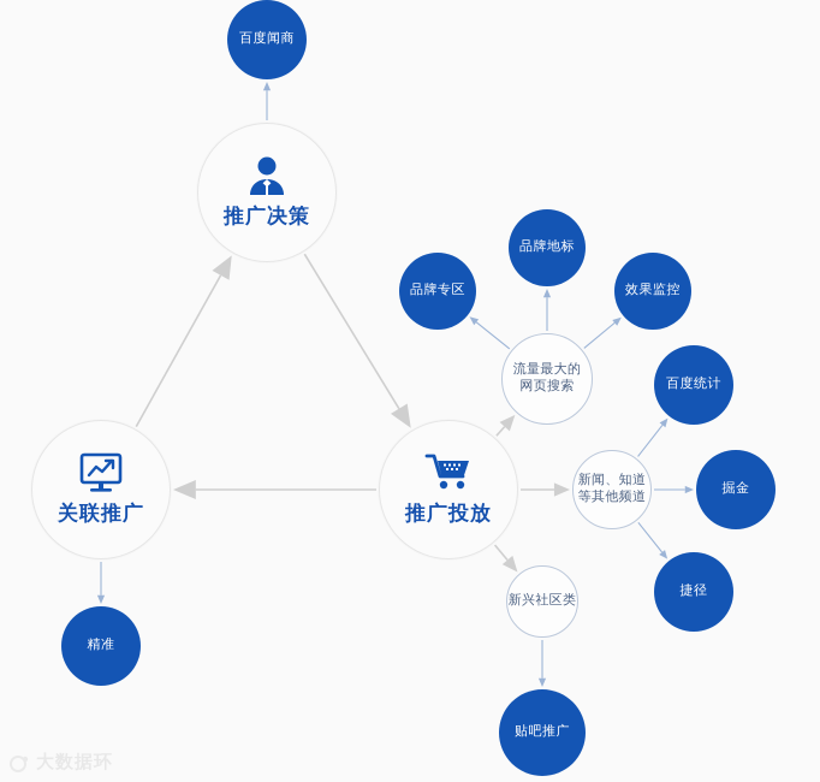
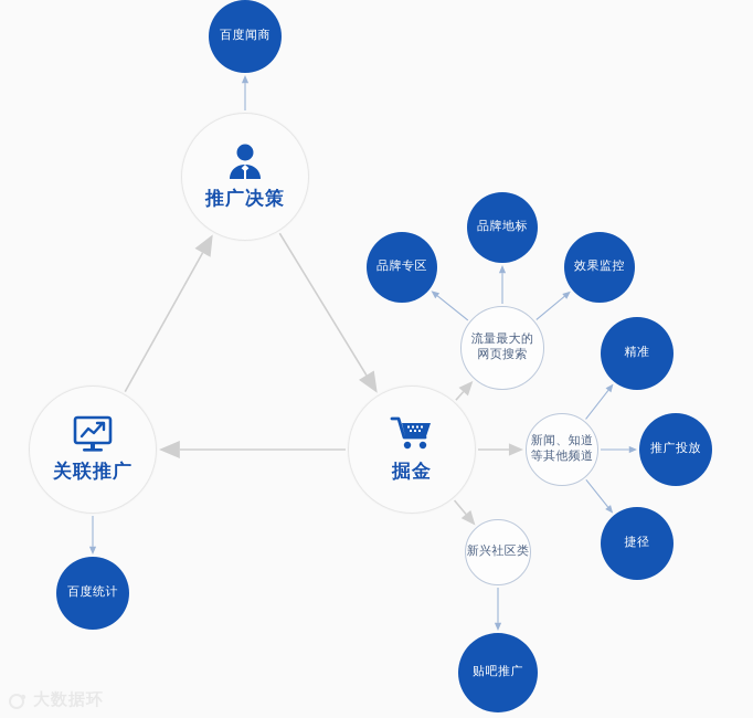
  百度闻商
  推广决策
  关联推广
- 精准
+ 百度统计
- 推广投放
+ 掘金
  流量最大的
  网页搜索
  品牌专区
  品牌地标
  效果监控
  新闻、知道
  等其他频道
- 百度统计
+ 精准
- 掘金
+ 推广投放
  捷径
  新兴社区类
  贴吧推广
